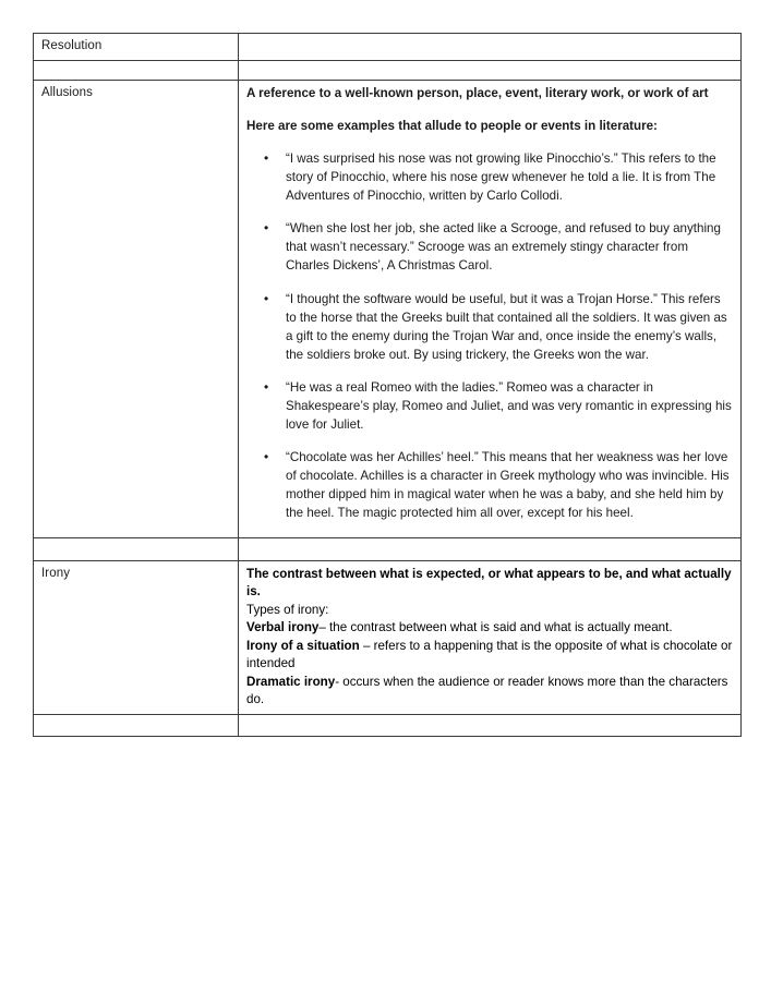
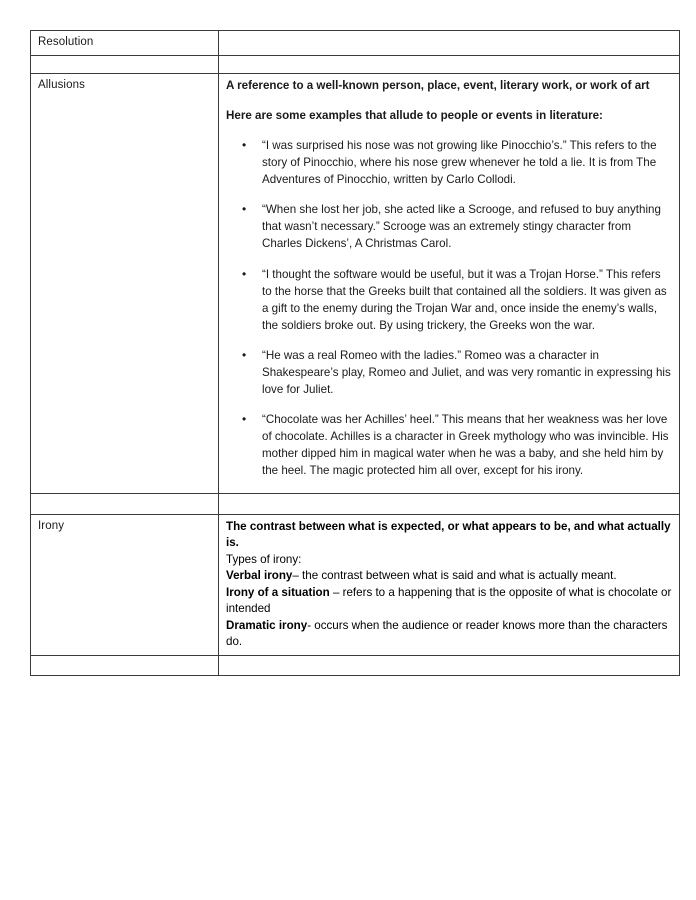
  Resolution
- Allusions	A reference to a well-known person, place, event, literary work, or work of art Here are some examples that allude to people or events in literature: • “I was surprised his nose was not growing like Pinocchio’s.” This refers to the story of Pinocchio, where his nose grew whenever he told a lie. It is from The Adventures of Pinocchio, written by Carlo Collodi. • “When she lost her job, she acted like a Scrooge, and refused to buy anything that wasn’t necessary.” Scrooge was an extremely stingy character from Charles Dickens’, A Christmas Carol. • “I thought the software would be useful, but it was a Trojan Horse.” This refers to the horse that the Greeks built that contained all the soldiers. It was given as a gift to the enemy during the Trojan War and, once inside the enemy’s walls, the soldiers broke out. By using trickery, the Greeks won the war. • “He was a real Romeo with the ladies.” Romeo was a character in Shakespeare’s play, Romeo and Juliet, and was very romantic in expressing his love for Juliet. • “Chocolate was her Achilles’ heel.” This means that her weakness was her love of chocolate. Achilles is a character in Greek mythology who was invincible. His mother dipped him in magical water when he was a baby, and she held him by the heel. The magic protected him all over, except for his heel.
+ Allusions	A reference to a well-known person, place, event, literary work, or work of art Here are some examples that allude to people or events in literature: • “I was surprised his nose was not growing like Pinocchio’s.” This refers to the story of Pinocchio, where his nose grew whenever he told a lie. It is from The Adventures of Pinocchio, written by Carlo Collodi. • “When she lost her job, she acted like a Scrooge, and refused to buy anything that wasn’t necessary.” Scrooge was an extremely stingy character from Charles Dickens’, A Christmas Carol. • “I thought the software would be useful, but it was a Trojan Horse.” This refers to the horse that the Greeks built that contained all the soldiers. It was given as a gift to the enemy during the Trojan War and, once inside the enemy’s walls, the soldiers broke out. By using trickery, the Greeks won the war. • “He was a real Romeo with the ladies.” Romeo was a character in Shakespeare’s play, Romeo and Juliet, and was very romantic in expressing his love for Juliet. • “Chocolate was her Achilles’ heel.” This means that her weakness was her love of chocolate. Achilles is a character in Greek mythology who was invincible. His mother dipped him in magical water when he was a baby, and she held him by the heel. The magic protected him all over, except for his irony.
  Irony	The contrast between what is expected, or what appears to be, and what actually is. Types of irony: Verbal irony– the contrast between what is said and what is actually meant. Irony of a situation – refers to a happening that is the opposite of what is chocolate or intended Dramatic irony- occurs when the audience or reader knows more than the characters do.
